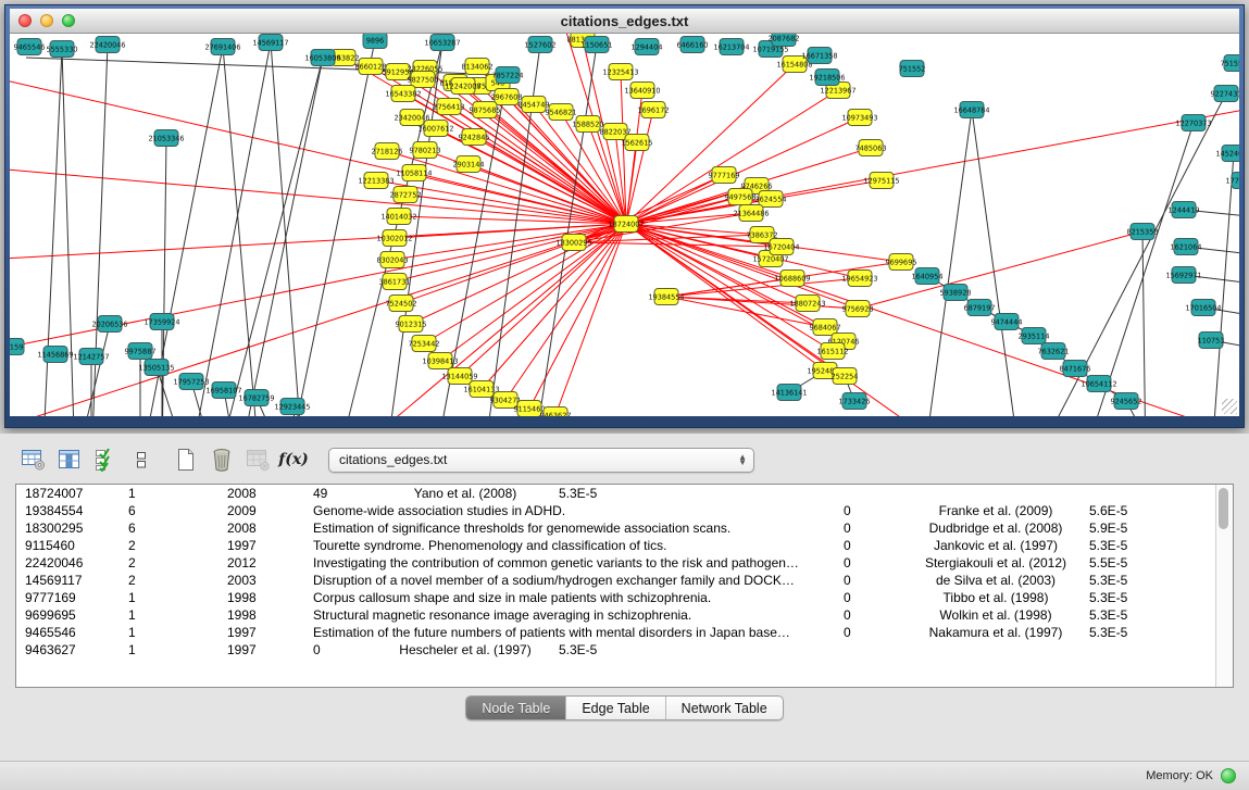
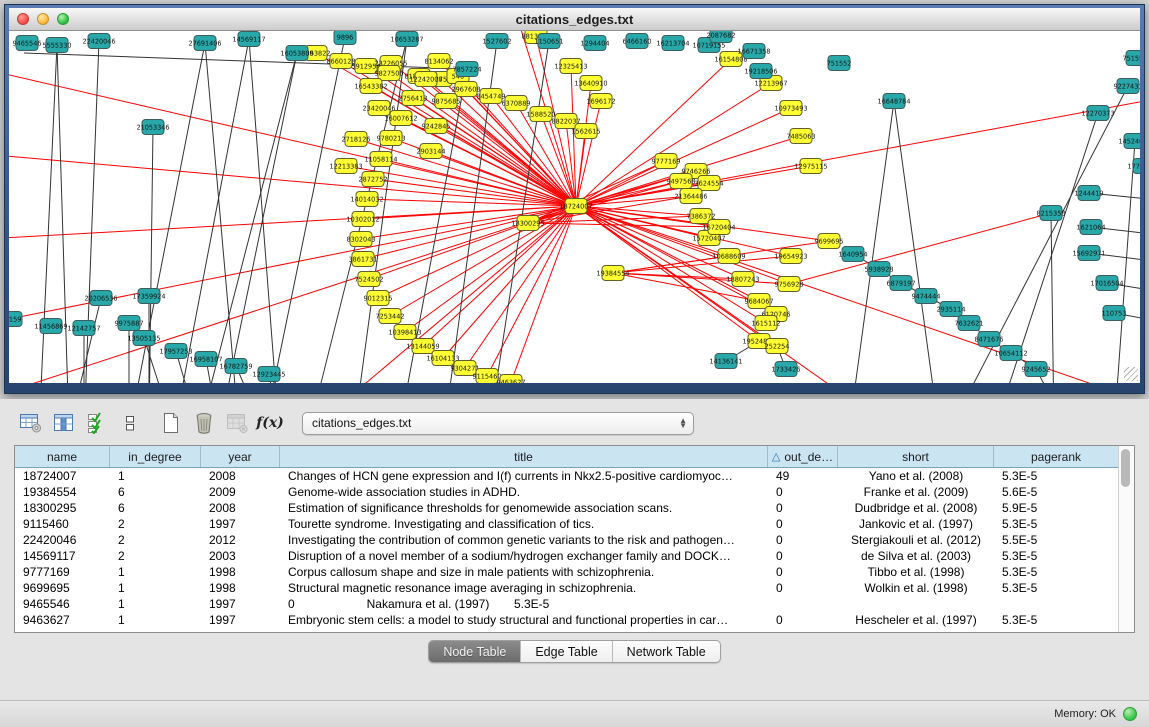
  citations_edges.txt
  18724007
  16154808
  12213967
  10973493
  7485063
  12975115
  9699695
  19654923
  9756928
  18807243
  10688609
  15720407
  9684067
  6120746
  1615112
  195248
  252254
  9777169
  9746266
  9497568
  3624554
  21364486
  7386372
  16720404
  18300295
  19384554
  63822
  8660128
  591295
  23226055
  9827506
  16543382
  2967608
  8454749
- 9546821
+ 6370889
  23420046
  2718126
  12213383
  9242845
  2903144
  9875685
  1588520
  8822037
  1562615
  13640910
  1696172
  12325413
  8134062
  12242008
  2756413
  16007612
  9780213
  11058114
  2872752
  14014032
  10302012
  8302043
  3861731
  7524502
  9012315
  7253442
  10398413
  13144059
  16104133
  930427
  9115460
  9463627
  5555330
  27691406
  16053809
  10653287
  1527602
  6466160
  10719155
  16671358
  751552
  2087682
  19218506
  7857224
  21053346
  16648784
  8215358
  1244419
  1621064
  15692971
  17016504
  110753
  1640954
  5938928
  6879197
  9474444
  2935114
  7632621
  8471676
  10654112
  9245652
  14136141
  1733426
  20206536
  17359924
  9975887
  12142757
  11456869
  13505135
  17957253
  16958107
  16782759
  12923445
  9465546
  22420046
  14569117
  9896
  1150651
  1294404
  16213704
  922743
  12270373
  f(x)
  citations_edges.txt
  ▲
  ▼
+ name
+ in_degree
+ year
+ title
+ △
+ out_de…
+ short
+ pagerank
  18724007
  1
  2008
+ Changes of HCN gene expression and I(f) currents in Nkx2.5-positive cardiomyoc…
  49
  Yano et al. (2008)
  5.3E-5
  19384554
  6
  2009
  Genome-wide association studies in ADHD.
  0
  Franke et al. (2009)
  5.6E-5
  18300295
  6
  2008
  Estimation of significance thresholds for genomewide association scans.
  0
  Dudbridge et al. (2008)
  5.9E-5
  9115460
  2
  1997
- Tourette syndrome. Phenomenology and classification of tics.
+ Tourette syndrome. Investigating and classification of tics.
  0
  Jankovic et al. (1997)
  5.3E-5
  22420046
  2
  2012
  Investigating the contribution of common genetic variants to the risk and pathogen…
  0
  Stergiakouli et al. (2012)
  5.5E-5
  14569117
  2
  2003
  Disruption of a novel member of a sodium/hydrogen exchanger family and DOCK…
  0
  de Silva et al. (2003)
  5.3E-5
  9777169
  1
  1998
  Corpus callosum shape and size in male patients with schizophrenia.
  0
  Tibbo et al. (1998)
  5.3E-5
  9699695
  1
  1998
  Structural magnetic resonance image averaging in schizophrenia.
  0
  Wolkin et al. (1998)
  5.3E-5
  9465546
  1
  1997
- Estimation of the future numbers of patients with mental disorders in Japan base…
  0
  Nakamura et al. (1997)
  5.3E-5
  9463627
  1
  1997
+ Embryonic stem cells: a model to study structural and functional properties in car…
  0
  Hescheler et al. (1997)
  5.3E-5
  Node Table
  Edge Table
  Network Table
  Memory: OK
